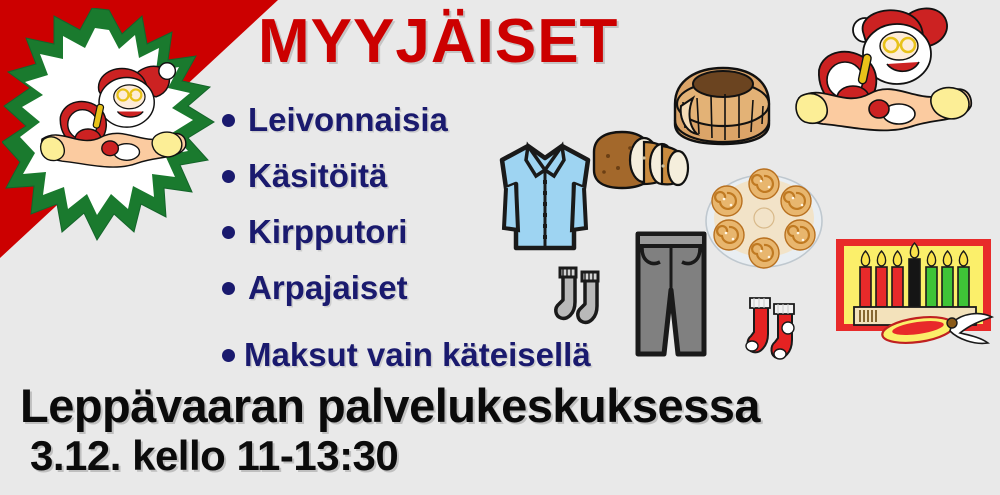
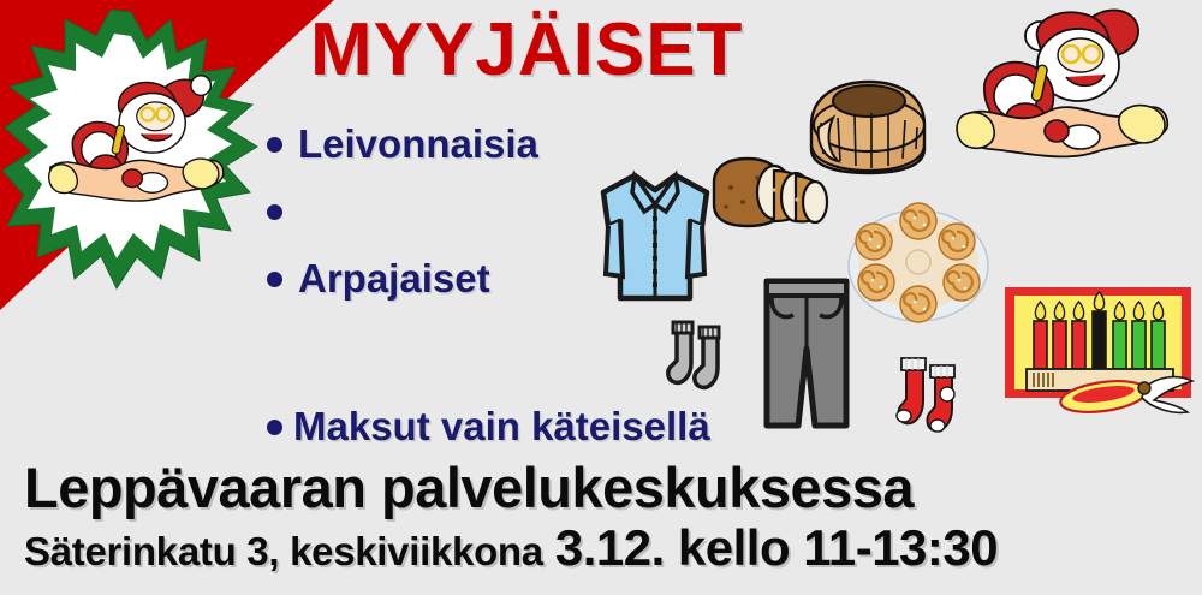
  MYYJÄISET
  Leivonnaisia
- Käsitöitä
- Kirpputori
  Arpajaiset
  Maksut vain käteisellä
  Leppävaaran palvelukeskuksessa
+ Säterinkatu 3, keskiviikkona
  3.12. kello 11-13:30
